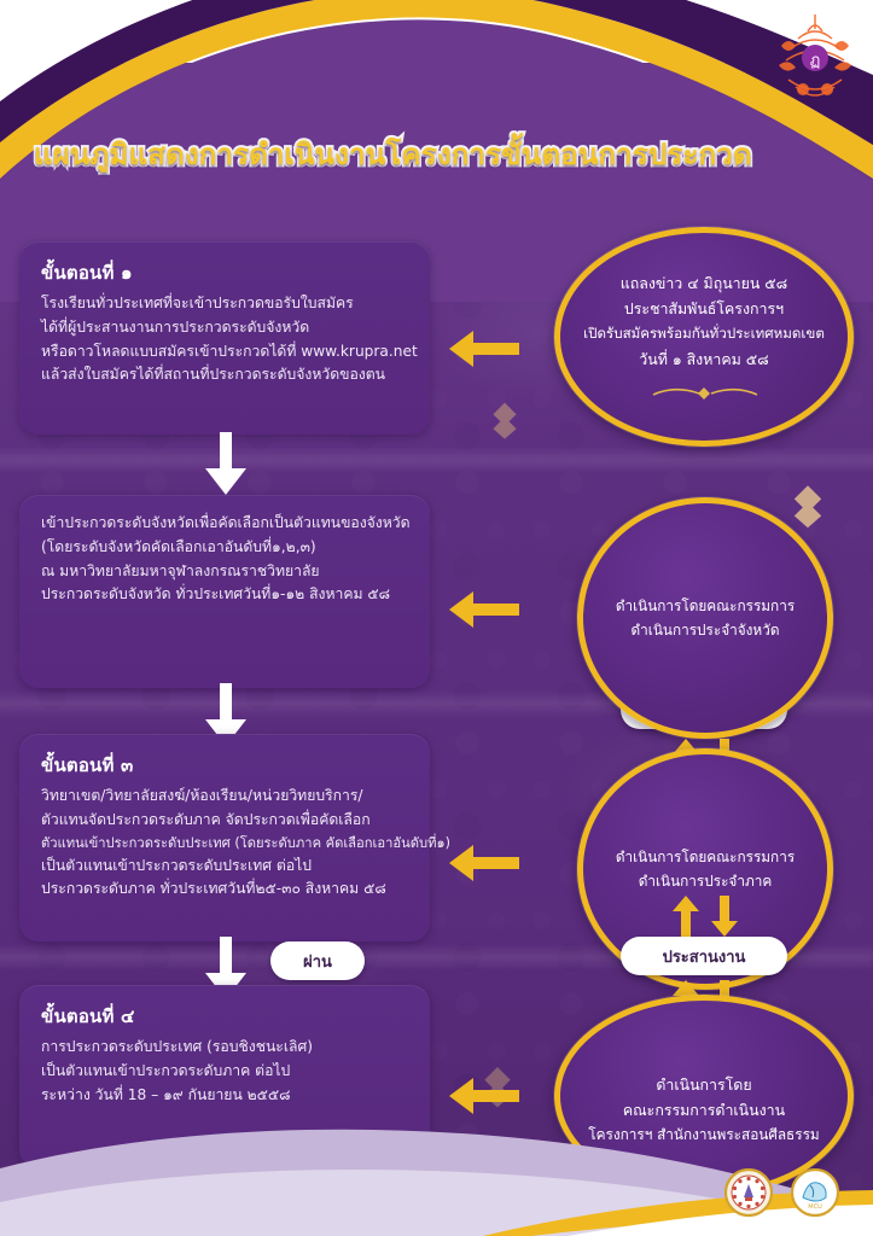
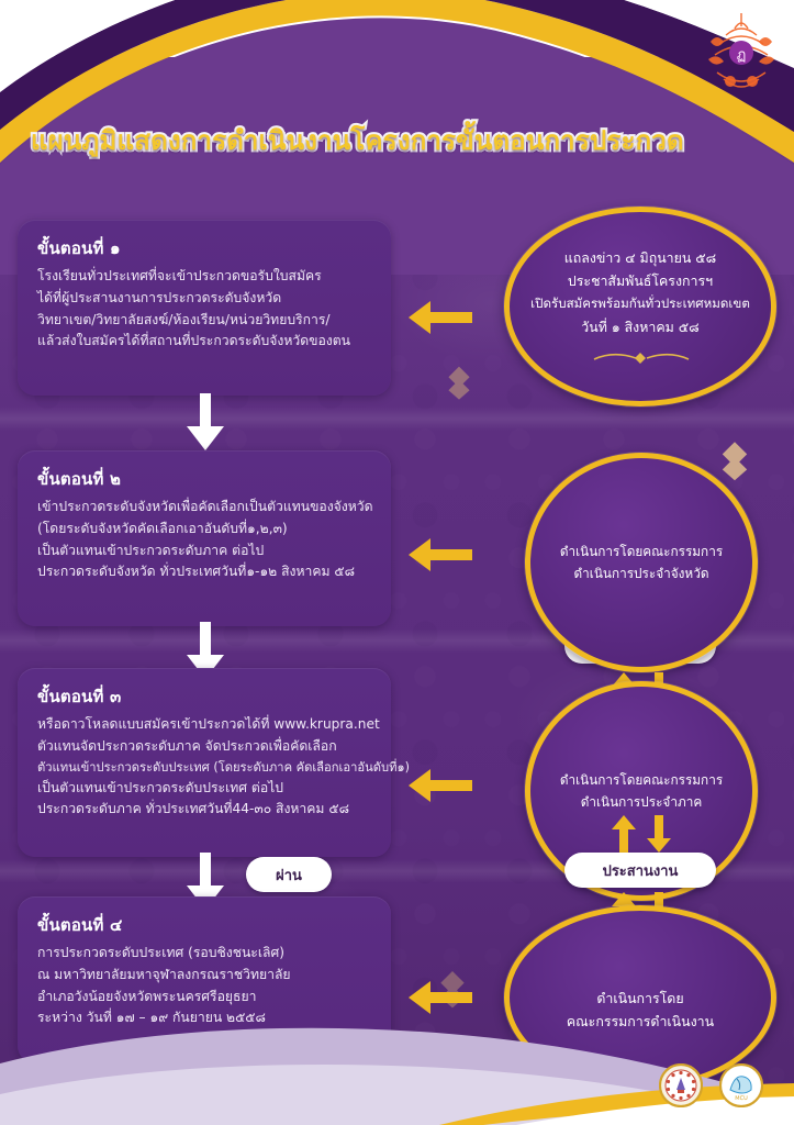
  ฏ
  แผนภูมิแสดงการดำเนินงานโครงการขั้นตอนการประกวด
  ขั้นตอนที่ ๑
  โรงเรียนทั่วประเทศที่จะเข้าประกวดขอรับใบสมัคร
  ได้ที่ผู้ประสานงานการประกวดระดับจังหวัด
- หรือดาวโหลดแบบสมัครเข้าประกวดได้ที่ www.krupra.net
+ วิทยาเขต/วิทยาลัยสงฆ์/ห้องเรียน/หน่วยวิทยบริการ/
  แล้วส่งใบสมัครได้ที่สถานที่ประกวดระดับจังหวัดของตน
+ ขั้นตอนที่ ๒
  เข้าประกวดระดับจังหวัดเพื่อคัดเลือกเป็นตัวแทนของจังหวัด
  (โดยระดับจังหวัดคัดเลือกเอาอันดับที่๑,๒,๓)
- ณ มหาวิทยาลัยมหาจุฬาลงกรณราชวิทยาลัย
+ เป็นตัวแทนเข้าประกวดระดับภาค ต่อไป
  ประกวดระดับจังหวัด ทั่วประเทศวันที่๑-๑๒ สิงหาคม ๕๘
  ขั้นตอนที่ ๓
- วิทยาเขต/วิทยาลัยสงฆ์/ห้องเรียน/หน่วยวิทยบริการ/
+ หรือดาวโหลดแบบสมัครเข้าประกวดได้ที่ www.krupra.net
  ตัวแทนจัดประกวดระดับภาค จัดประกวดเพื่อคัดเลือก
  ตัวแทนเข้าประกวดระดับประเทศ (โดยระดับภาค คัดเลือกเอาอันดับที่๑)
  เป็นตัวแทนเข้าประกวดระดับประเทศ ต่อไป
- ประกวดระดับภาค ทั่วประเทศวันที่๒๕-๓๐ สิงหาคม ๕๘
+ ประกวดระดับภาค ทั่วประเทศวันที่44-๓๐ สิงหาคม ๕๘
  ผ่าน
  ขั้นตอนที่ ๔
  การประกวดระดับประเทศ (รอบชิงชนะเลิศ)
- เป็นตัวแทนเข้าประกวดระดับภาค ต่อไป
+ ณ มหาวิทยาลัยมหาจุฬาลงกรณราชวิทยาลัย
+ อำเภอวังน้อยจังหวัดพระนครศรีอยุธยา
- ระหว่าง วันที่ 18 – ๑๙ กันยายน ๒๕๕๘
+ ระหว่าง วันที่ ๑๗ – ๑๙ กันยายน ๒๕๕๘
  แถลงข่าว ๔ มิถุนายน ๕๘
  ประชาสัมพันธ์โครงการฯ
  เปิดรับสมัครพร้อมกันทั่วประเทศหมดเขต
  วันที่ ๑ สิงหาคม ๕๘
  ดำเนินการโดยคณะกรรมการ
  ดำเนินการประจำจังหวัด
  ดำเนินการโดยคณะกรรมการ
  ดำเนินการประจำภาค
  ประสานงาน
  ดำเนินการโดย
  คณะกรรมการดำเนินงาน
- โครงการฯ สำนักงานพระสอนศีลธรรม
